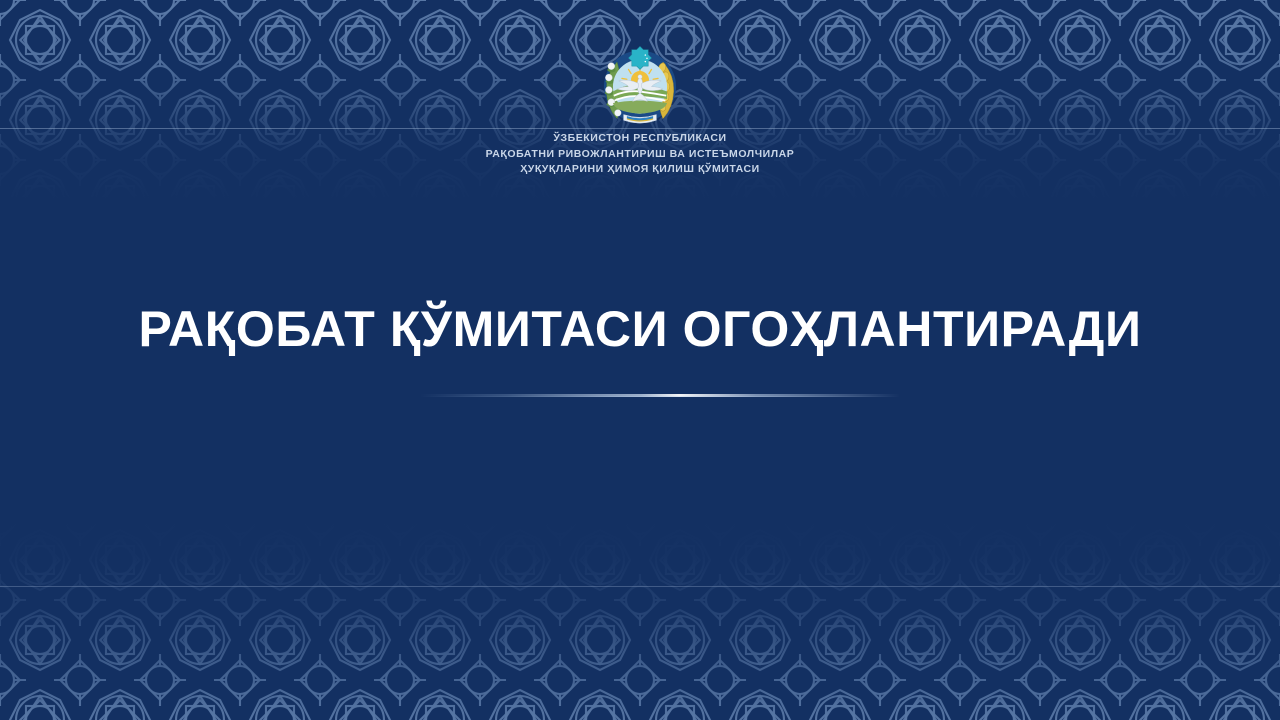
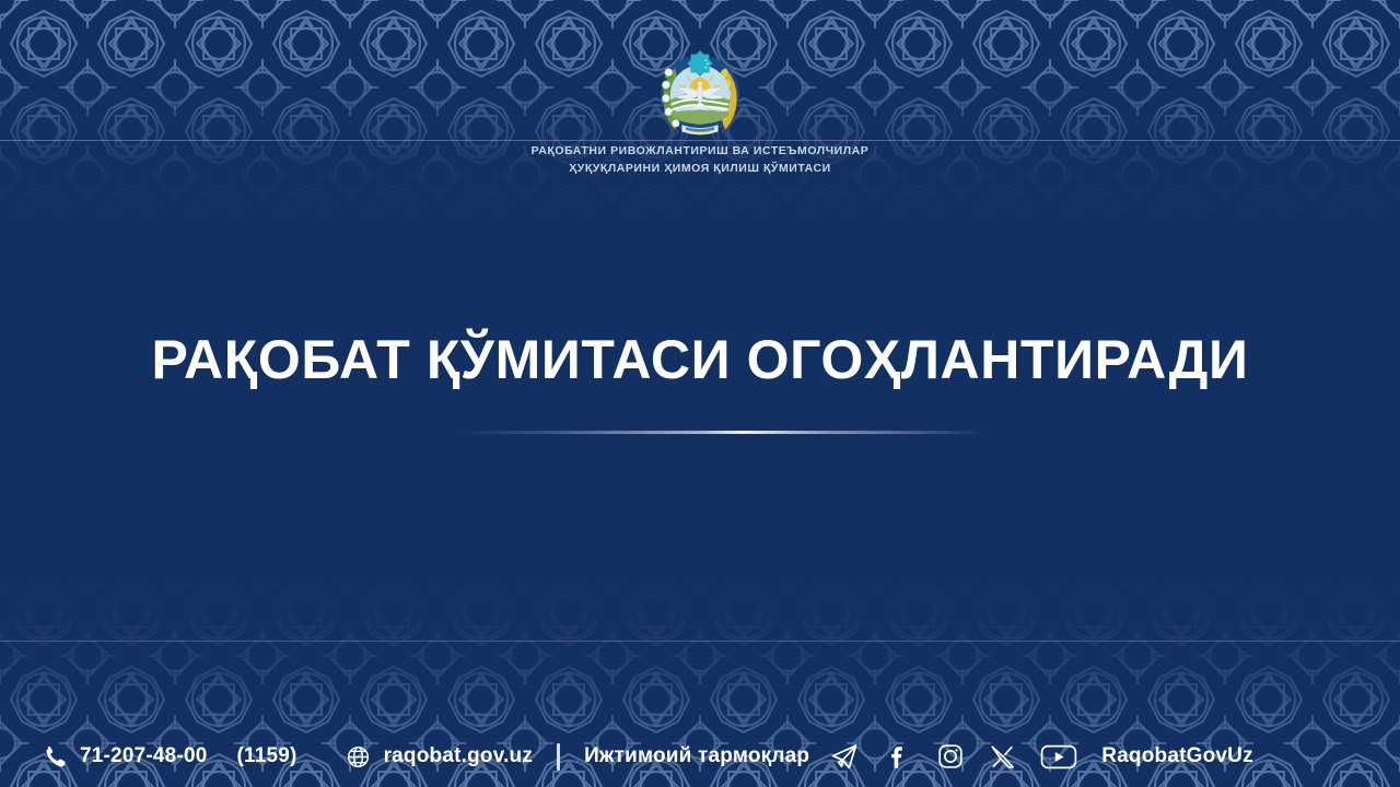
- ЎЗБЕКИСТОН РЕСПУБЛИКАСИ
  РАҚОБАТНИ РИВОЖЛАНТИРИШ ВА ИСТЕЪМОЛЧИЛАР
  ҲУҚУҚЛАРИНИ ҲИМОЯ ҚИЛИШ ҚЎМИТАСИ
  РАҚОБАТ ҚЎМИТАСИ ОГОҲЛАНТИРАДИ
+ 71-207-48-00
+ (1159)
+ raqobat.gov.uz
+ Ижтимоий тармоқлар
+ RaqobatGovUz
